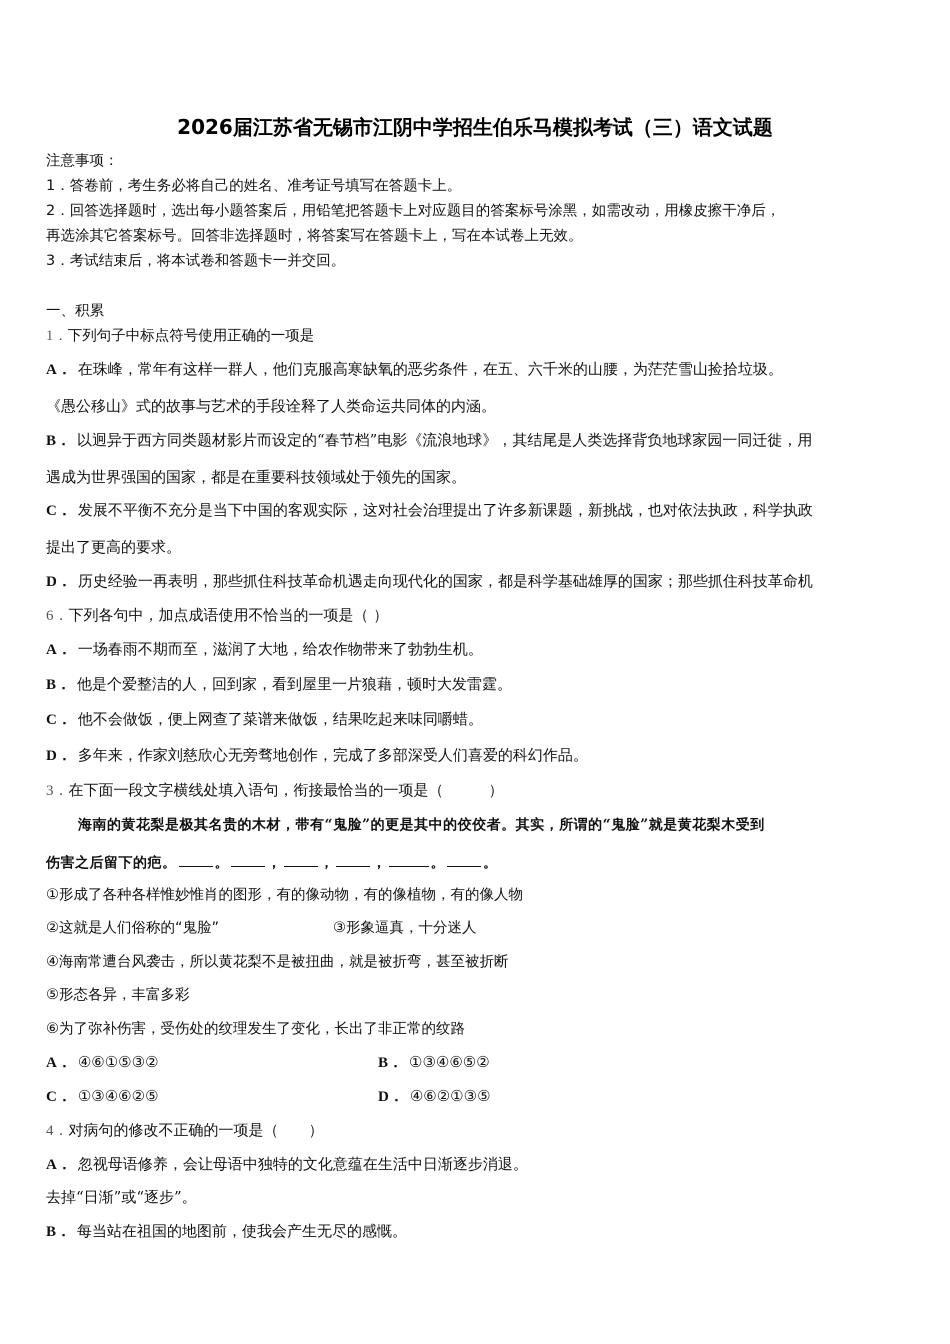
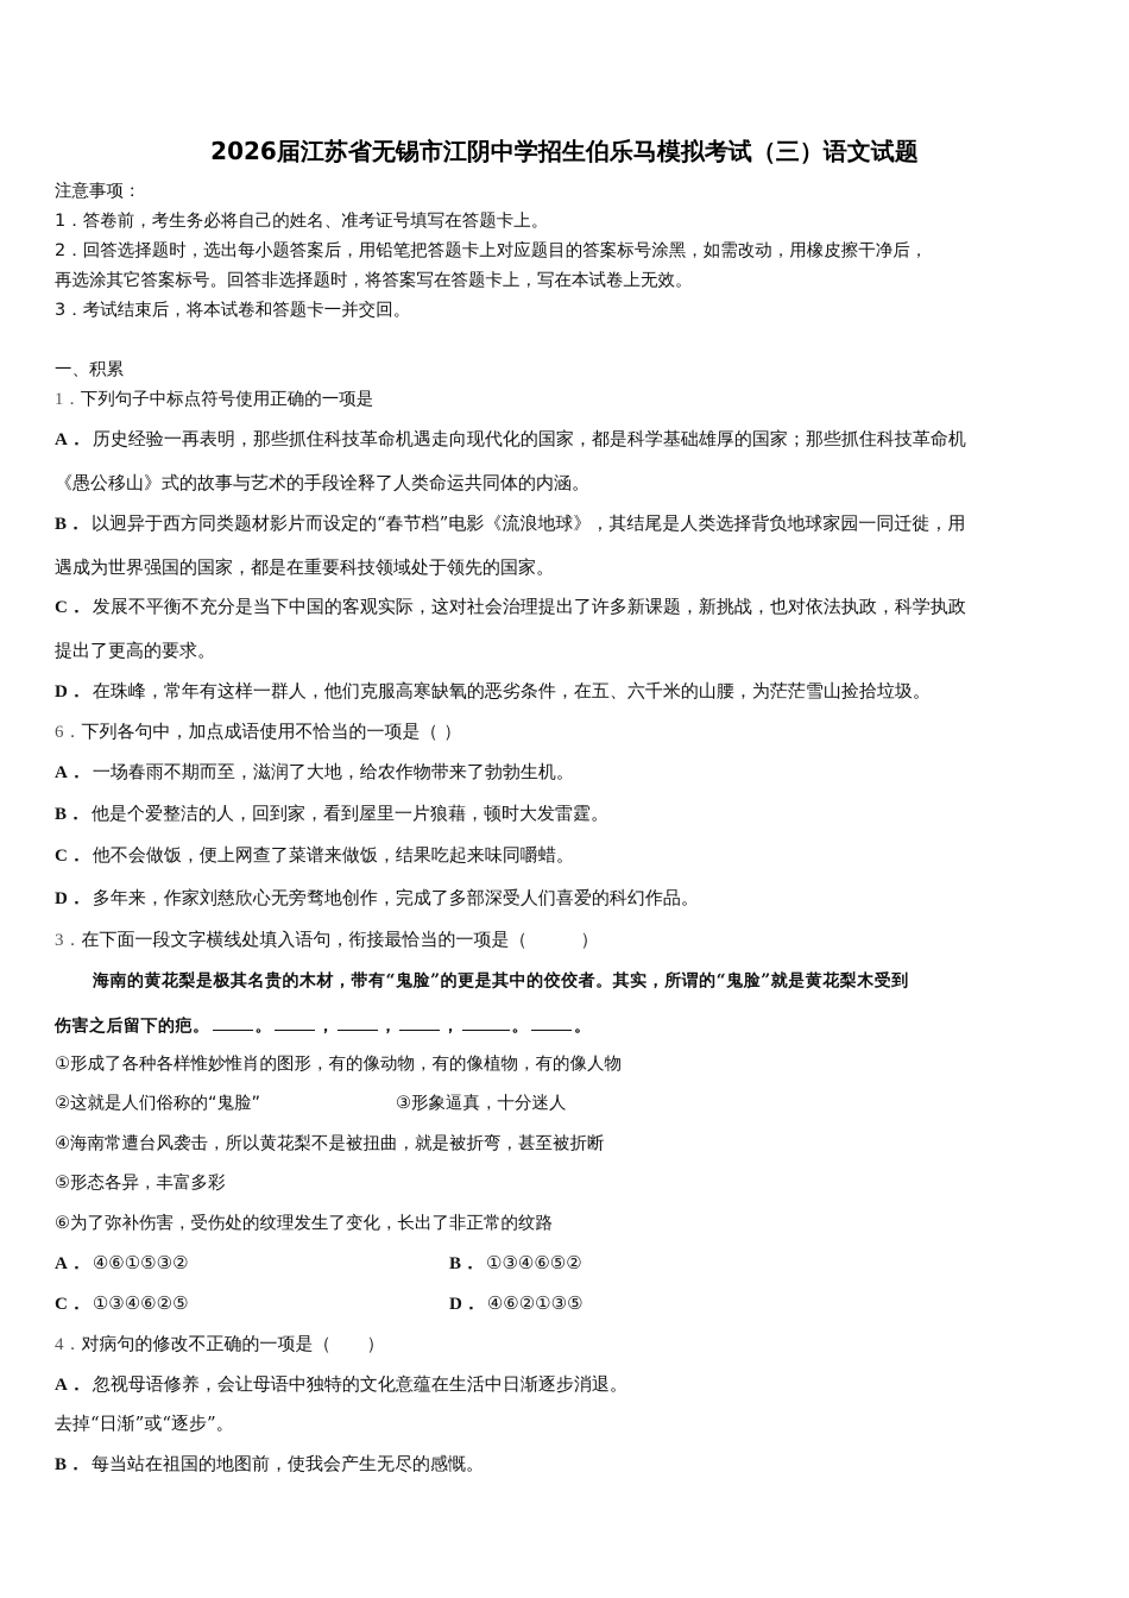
  2026届江苏省无锡市江阴中学招生伯乐马模拟考试（三）语文试题
  注意事项：
  1．答卷前，考生务必将自己的姓名、准考证号填写在答题卡上。
  2．回答选择题时，选出每小题答案后，用铅笔把答题卡上对应题目的答案标号涂黑，如需改动，用橡皮擦干净后，
  再选涂其它答案标号。回答非选择题时，将答案写在答题卡上，写在本试卷上无效。
  3．考试结束后，将本试卷和答题卡一并交回。
  一、积累
  1．下列句子中标点符号使用正确的一项是
- A． 在珠峰，常年有这样一群人，他们克服高寒缺氧的恶劣条件，在五、六千米的山腰，为茫茫雪山捡拾垃圾。
+ A． 历史经验一再表明，那些抓住科技革命机遇走向现代化的国家，都是科学基础雄厚的国家；那些抓住科技革命机
  《愚公移山》式的故事与艺术的手段诠释了人类命运共同体的内涵。
  B． 以迥异于西方同类题材影片而设定的“春节档”电影《流浪地球》，其结尾是人类选择背负地球家园一同迁徙，用
  遇成为世界强国的国家，都是在重要科技领域处于领先的国家。
  C． 发展不平衡不充分是当下中国的客观实际，这对社会治理提出了许多新课题，新挑战，也对依法执政，科学执政
  提出了更高的要求。
- D． 历史经验一再表明，那些抓住科技革命机遇走向现代化的国家，都是科学基础雄厚的国家；那些抓住科技革命机
+ D． 在珠峰，常年有这样一群人，他们克服高寒缺氧的恶劣条件，在五、六千米的山腰，为茫茫雪山捡拾垃圾。
  6．下列各句中，加点成语使用不恰当的一项是（ ）
  A． 一场春雨不期而至，滋润了大地，给农作物带来了勃勃生机。
  B． 他是个爱整洁的人，回到家，看到屋里一片狼藉，顿时大发雷霆。
  C． 他不会做饭，便上网查了菜谱来做饭，结果吃起来味同嚼蜡。
  D． 多年来，作家刘慈欣心无旁骛地创作，完成了多部深受人们喜爱的科幻作品。
  3．在下面一段文字横线处填入语句，衔接最恰当的一项是（ ）
  海南的黄花梨是极其名贵的木材，带有“鬼脸”的更是其中的佼佼者。其实，所谓的“鬼脸”就是黄花梨木受到
  伤害之后留下的疤。 。 ， ， ， 。 。
  ①形成了各种各样惟妙惟肖的图形，有的像动物，有的像植物，有的像人物
  ②这就是人们俗称的“鬼脸”
  ③形象逼真，十分迷人
  ④海南常遭台风袭击，所以黄花梨不是被扭曲，就是被折弯，甚至被折断
  ⑤形态各异，丰富多彩
  ⑥为了弥补伤害，受伤处的纹理发生了变化，长出了非正常的纹路
  A． ④⑥①⑤③②
  B． ①③④⑥⑤②
  C． ①③④⑥②⑤
  D． ④⑥②①③⑤
  4．对病句的修改不正确的一项是（ ）
  A． 忽视母语修养，会让母语中独特的文化意蕴在生活中日渐逐步消退。
  去掉“日渐”或“逐步”。
  B． 每当站在祖国的地图前，使我会产生无尽的感慨。
